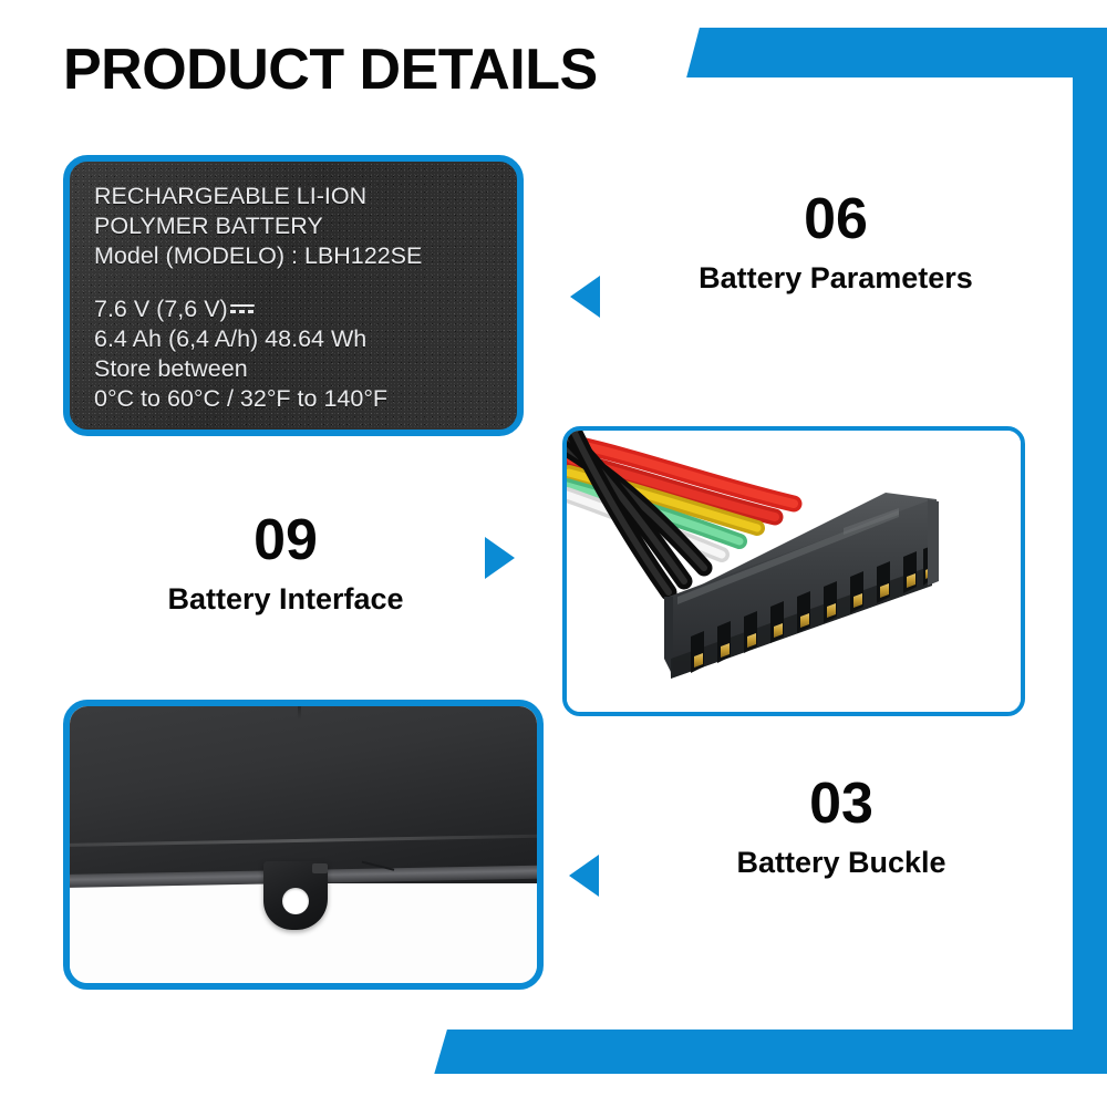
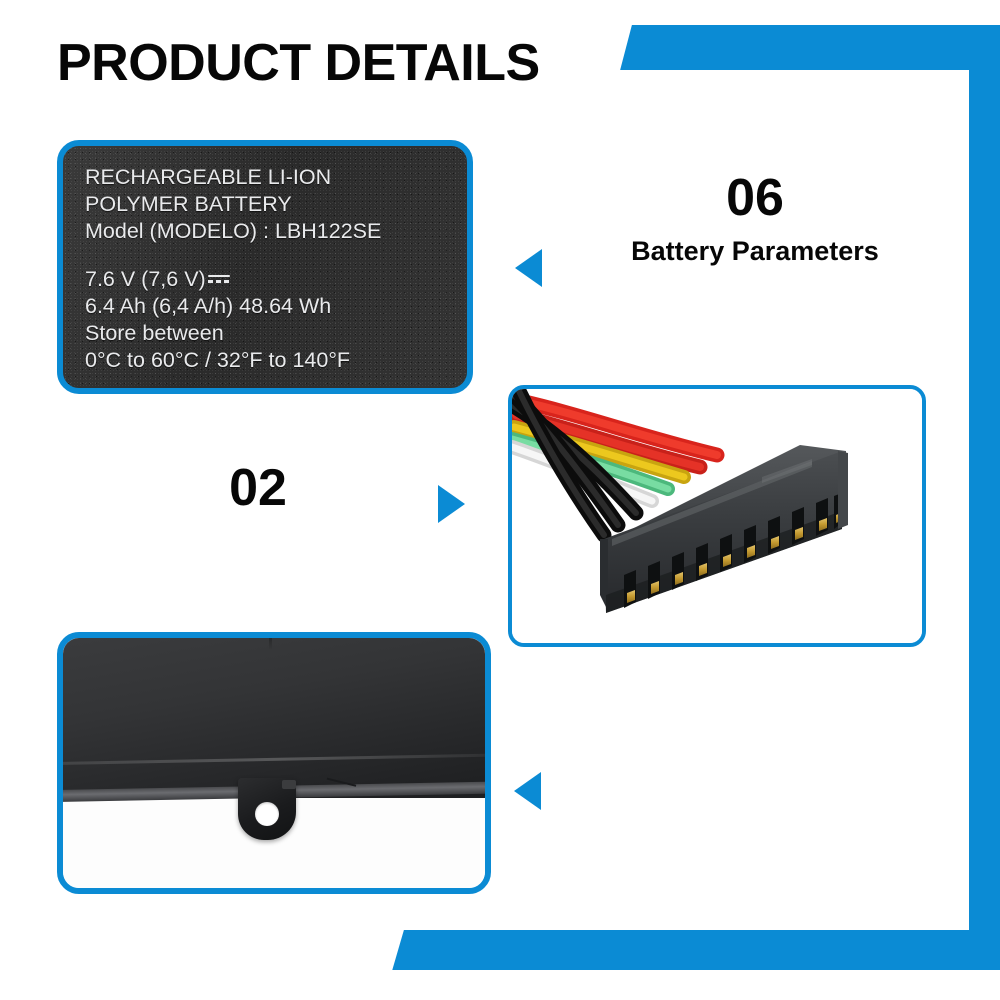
  PRODUCT DETAILS
  RECHARGEABLE LI-ION
  POLYMER BATTERY
  Model (MODELO) : LBH122SE
  7.6 V (7,6 V)
  6.4 Ah (6,4 A/h) 48.64 Wh
  Store between
  0°C to 60°C / 32°F to 140°F
  06
  Battery Parameters
- 09
+ 02
- Battery Interface
- 03
- Battery Buckle
